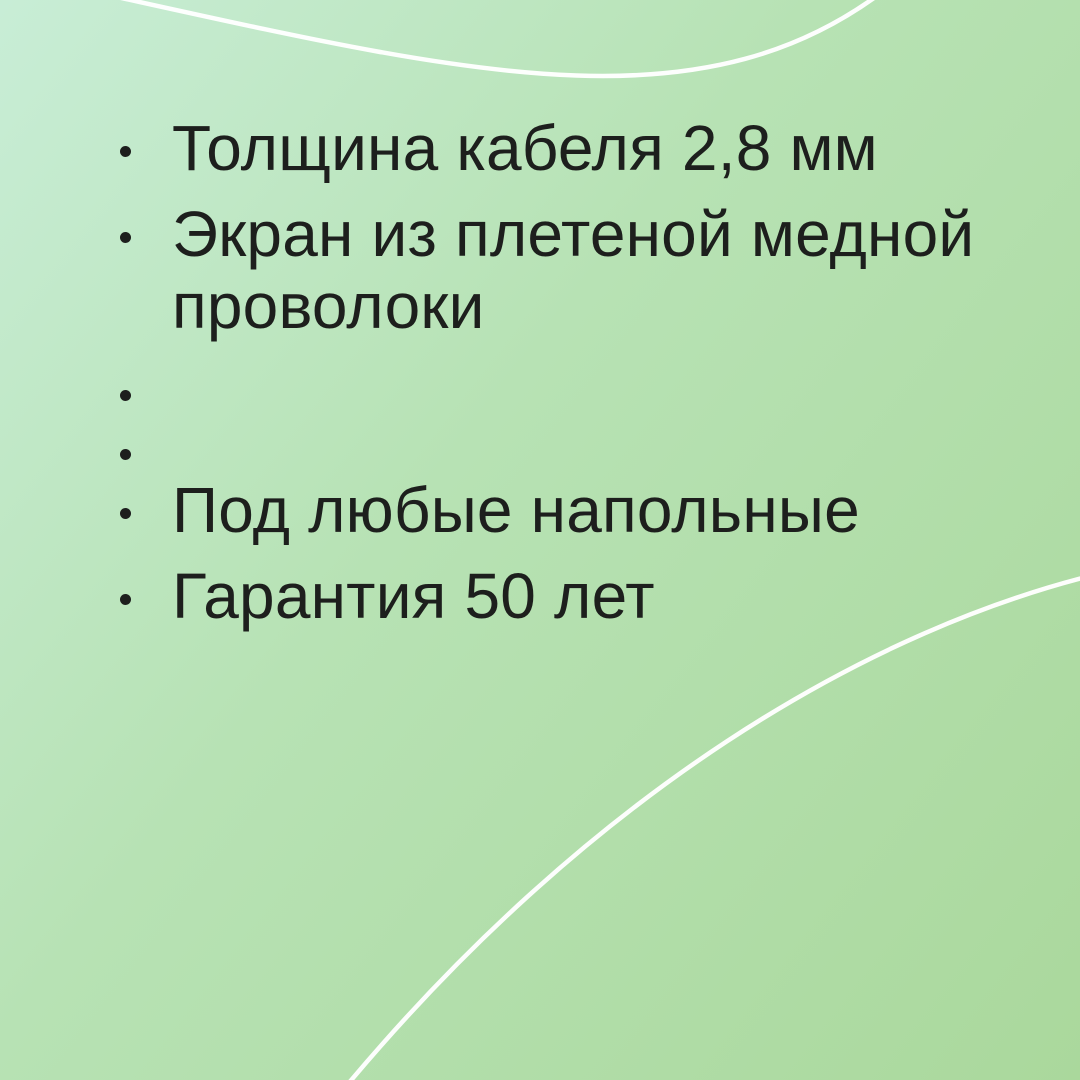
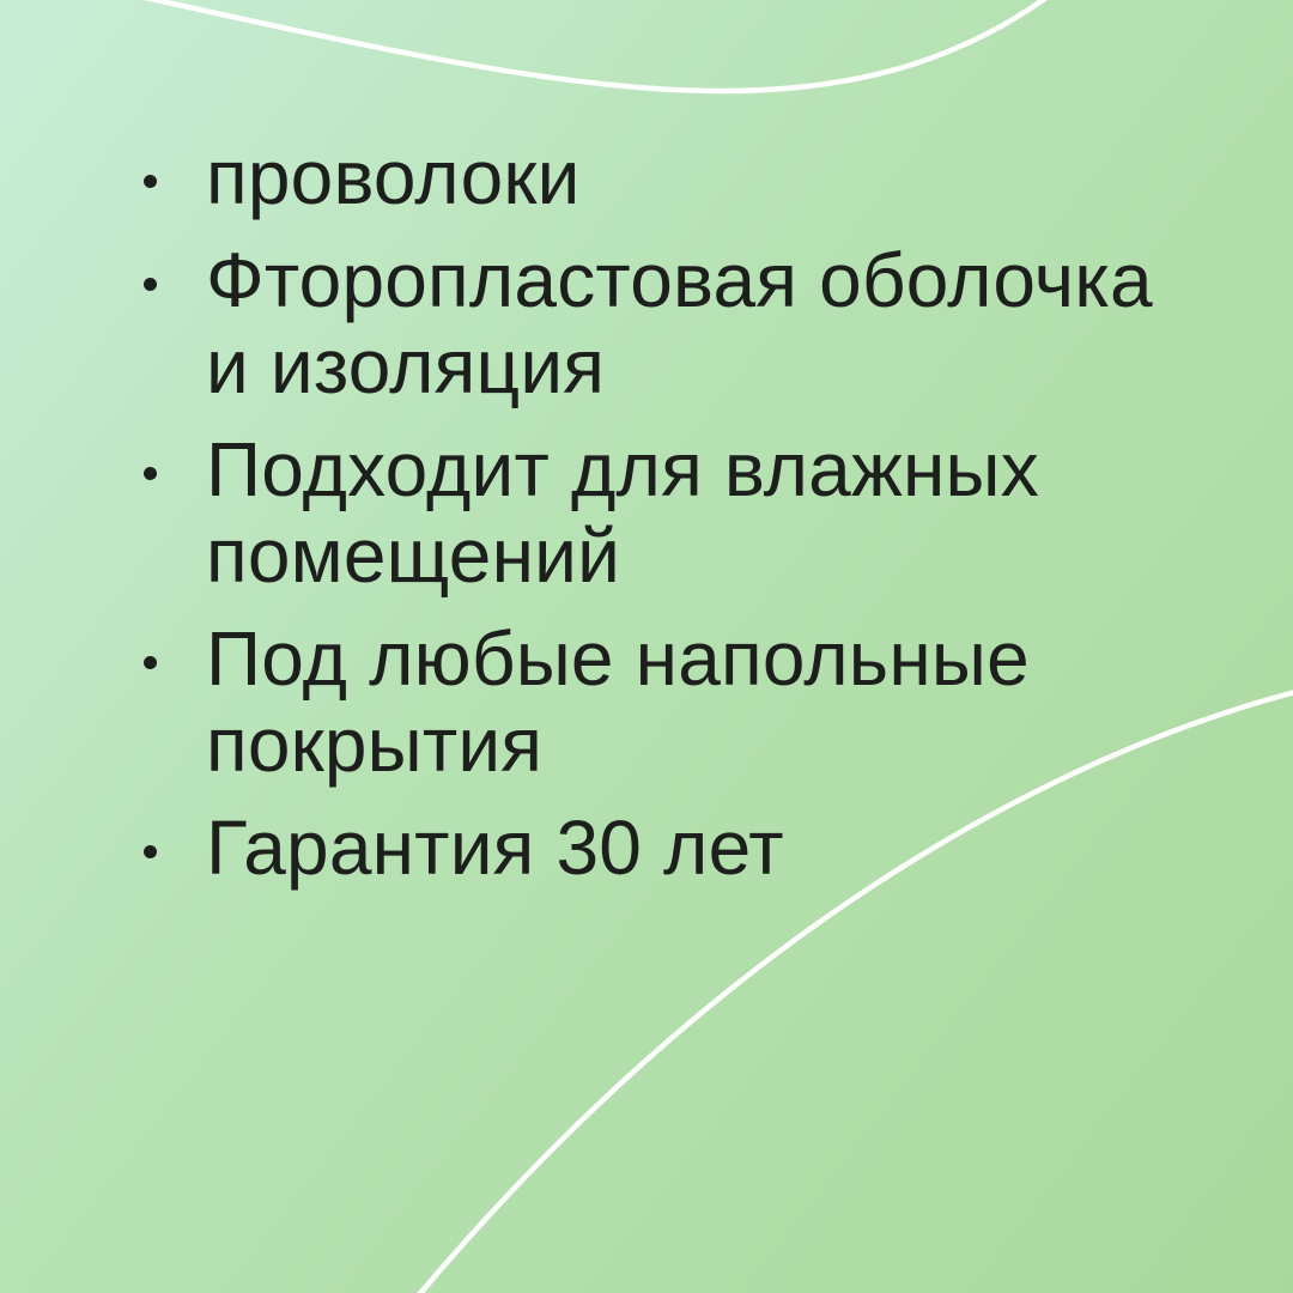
- Толщина кабеля 2,8 мм
- Экран из плетеной медной
  проволоки
+ Фторопластовая оболочка
+ и изоляция
+ Подходит для влажных
+ помещений
  Под любые напольные
+ покрытия
- Гарантия 50 лет
+ Гарантия 30 лет
